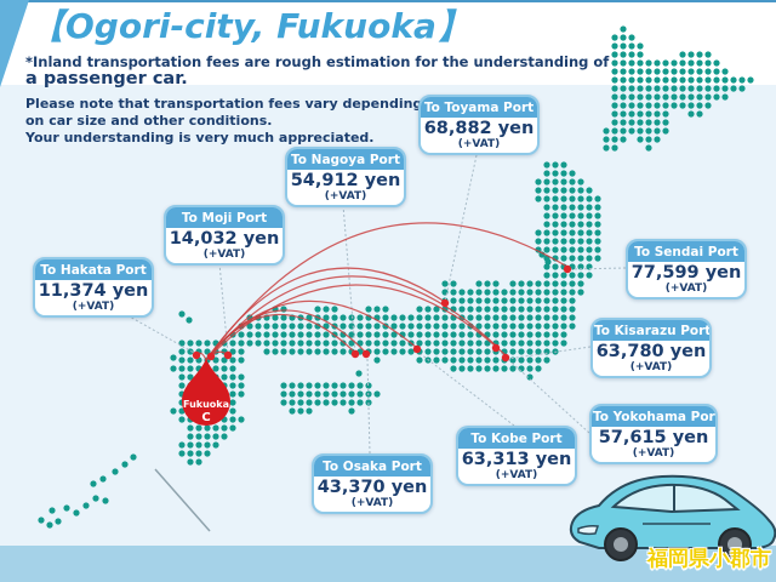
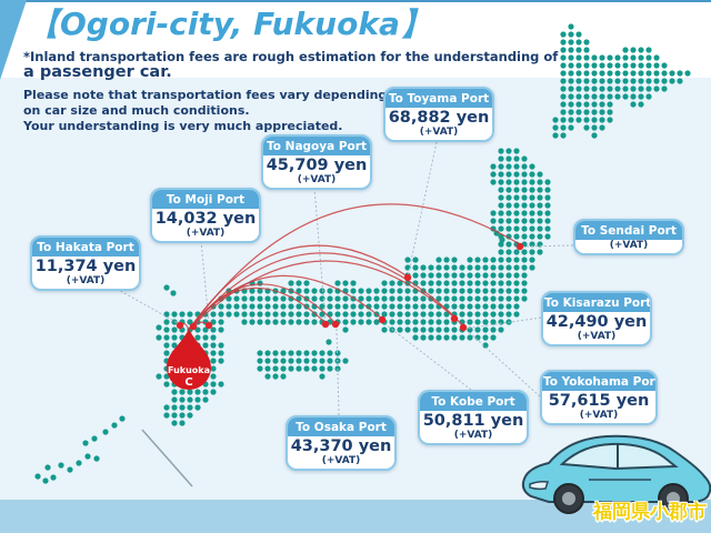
  Fukuoka
  C
  【Ogori-city, Fukuoka】
  *Inland transportation fees are rough estimation for the understanding of
  a passenger car.
  Please note that transportation fees vary dependin
- on car size and other conditions.
+ on car size and much conditions.
  Your understanding is very much appreciated.
  To Toyama Port
  68,882 yen
  (+VAT)
  To Nagoya Port
- 54,912 yen
+ 45,709 yen
  (+VAT)
  To Moji Port
  14,032 yen
  (+VAT)
  To Hakata Port
  11,374 yen
  (+VAT)
  To Sendai Port
- 77,599 yen
  (+VAT)
  To Kisarazu Port
- 63,780 yen
+ 42,490 yen
  (+VAT)
  To Yokohama Por
  57,615 yen
  (+VAT)
  To Kobe Port
- 63,313 yen
+ 50,811 yen
  (+VAT)
  To Osaka Port
  43,370 yen
  (+VAT)
  福岡県小郡市
